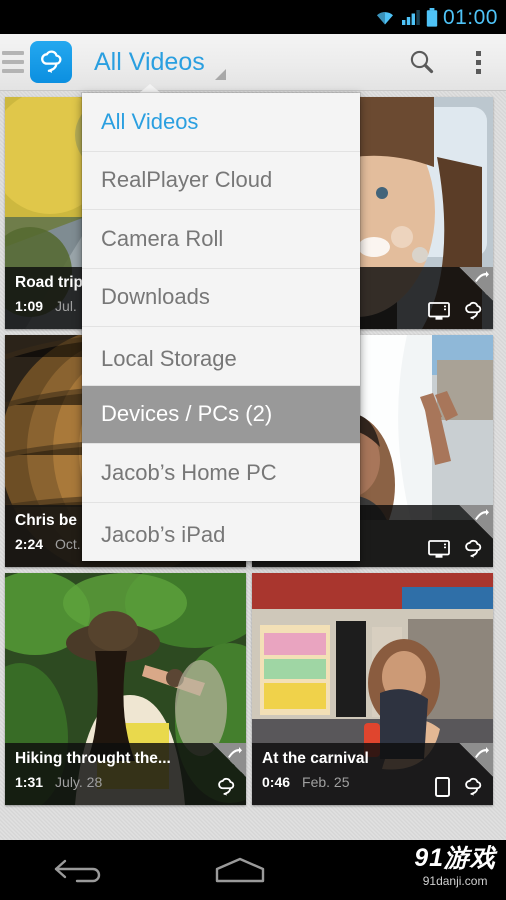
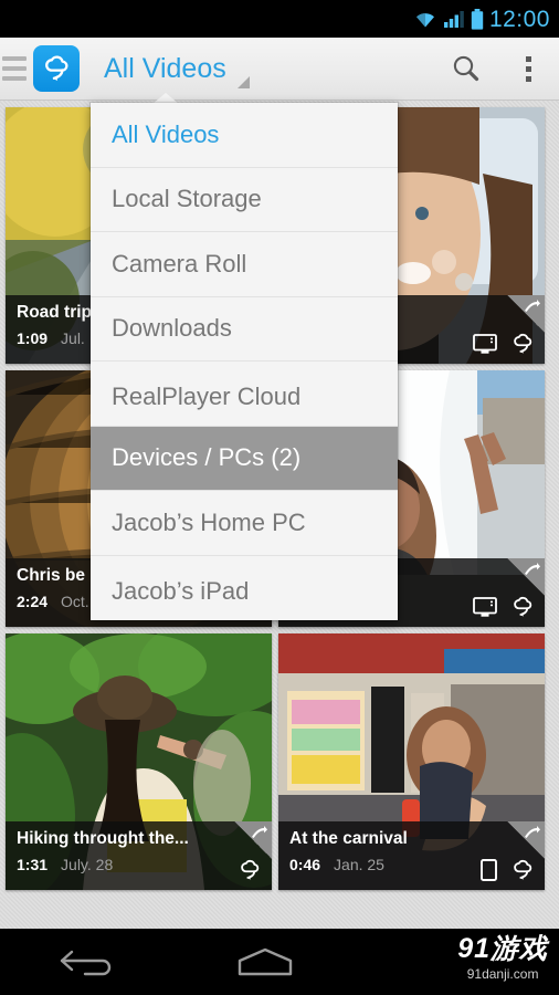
- 01:00
+ 12:00
  All Videos
  Road trip
  1:09
  Jul.
  Chris be
  2:24
  Hiking throught the...
  1:31
  July. 28
  At the carnival
  0:46
- Feb. 25
+ Jan. 25
  All Videos
- RealPlayer Cloud
+ Local Storage
  Camera Roll
  Downloads
- Local Storage
+ RealPlayer Cloud
  Devices / PCs (2)
  Jacob’s Home PC
  Jacob’s iPad
  91游戏
  91danji.com
